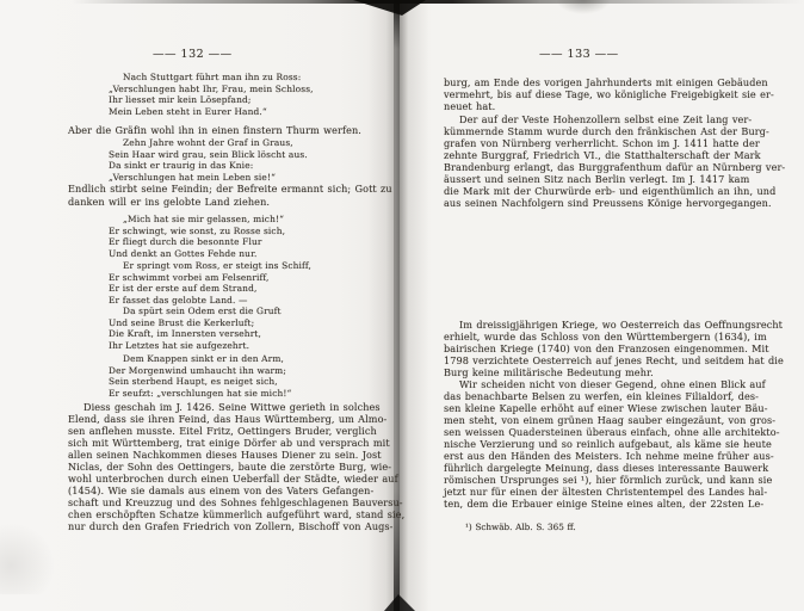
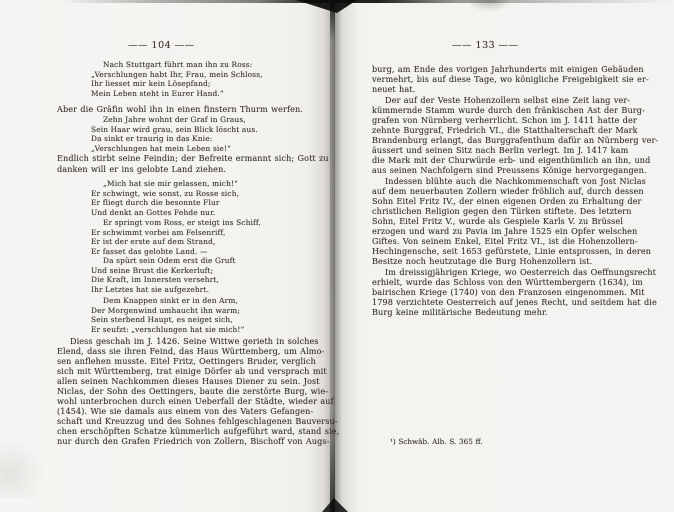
- —— 132 ——
+ —— 104 ——
  Nach Stuttgart führt man ihn zu Ross:
  „Verschlungen habt Ihr, Frau, mein Schloss,
  Ihr liesset mir kein Lösepfand;
  Mein Leben steht in Eurer Hand.“
  Aber die Gräfin wohl ihn in einen finstern Thurm werfen.
  Zehn Jahre wohnt der Graf in Graus,
  Sein Haar wird grau, sein Blick löscht aus.
  Da sinkt er traurig in das Knie:
  „Verschlungen hat mein Leben sie!“
  Endlich stirbt seine Feindin; der Befreite ermannt sich; Gott zu
  danken will er ins gelobte Land ziehen.
  „Mich hat sie mir gelassen, mich!“
  Er schwingt, wie sonst, zu Rosse sich,
  Er fliegt durch die besonnte Flur
  Und denkt an Gottes Fehde nur.
  Er springt vom Ross, er steigt ins Schiff,
  Er schwimmt vorbei am Felsenriff,
  Er ist der erste auf dem Strand,
  Er fasset das gelobte Land. —
  Da spürt sein Odem erst die Gruft
  Und seine Brust die Kerkerluft;
  Die Kraft, im Innersten versehrt,
  Ihr Letztes hat sie aufgezehrt.
  Dem Knappen sinkt er in den Arm,
  Der Morgenwind umhaucht ihn warm;
  Sein sterbend Haupt, es neiget sich,
  Er seufzt: „verschlungen hat sie mich!“
  Diess geschah im J. 1426. Seine Wittwe gerieth in solches
  Elend, dass sie ihren Feind, das Haus Württemberg, um Almo-
  sen anflehen musste. Eitel Fritz, Oettingers Bruder, verglich
  sich mit Württemberg, trat einige Dörfer ab und versprach mit
  allen seinen Nachkommen dieses Hauses Diener zu sein. Jost
  Niclas, der Sohn des Oettingers, baute die zerstörte Burg, wie-
  wohl unterbrochen durch einen Ueberfall der Städte, wieder auf
  (1454). Wie sie damals aus einem von des Vaters Gefangen-
  schaft und Kreuzzug und des Sohnes fehlgeschlagenen Bauversu-
  chen erschöpften Schatze kümmerlich aufgeführt ward, stand sie,
  nur durch den Grafen Friedrich von Zollern, Bischoff von Augs-
  —— 133 ——
  burg, am Ende des vorigen Jahrhunderts mit einigen Gebäuden
  vermehrt, bis auf diese Tage, wo königliche Freigebigkeit sie er-
  neuet hat.
  Der auf der Veste Hohenzollern selbst eine Zeit lang ver-
  kümmernde Stamm wurde durch den fränkischen Ast der Burg-
  grafen von Nürnberg verherrlicht. Schon im J. 1411 hatte der
  zehnte Burggraf, Friedrich VI., die Statthalterschaft der Mark
  Brandenburg erlangt, das Burggrafenthum dafür an Nürnberg ver-
  äussert und seinen Sitz nach Berlin verlegt. Im J. 1417 kam
  die Mark mit der Churwürde erb- und eigenthümlich an ihn, und
  aus seinen Nachfolgern sind Preussens Könige hervorgegangen.
+ Indessen blühte auch die Nachkommenschaft von Jost Niclas
+ auf dem neuerbauten Zollern wieder fröhlich auf, durch dessen
+ Sohn Eitel Fritz IV., der einen eigenen Orden zu Erhaltung der
+ christlichen Religion gegen den Türken stiftete. Des letztern
+ Sohn, Eitel Fritz V., wurde als Gespiele Karls V. zu Brüssel
+ erzogen und ward zu Pavia im Jahre 1525 ein Opfer welschen
+ Giftes. Von seinem Enkel, Eitel Fritz VI., ist die Hohenzollern-
+ Hechingensche, seit 1653 gefürstete, Linie entsprossen, in deren
+ Besitze noch heutzutage die Burg Hohenzollern ist.
  Im dreissigjährigen Kriege, wo Oesterreich das Oeffnungsrecht
  erhielt, wurde das Schloss von den Württembergern (1634), im
  bairischen Kriege (1740) von den Franzosen eingenommen. Mit
  1798 verzichtete Oesterreich auf jenes Recht, und seitdem hat die
  Burg keine militärische Bedeutung mehr.
- Wir scheiden nicht von dieser Gegend, ohne einen Blick auf
- das benachbarte Belsen zu werfen, ein kleines Filialdorf, des-
- sen kleine Kapelle erhöht auf einer Wiese zwischen lauter Bäu-
- men steht, von einem grünen Haag sauber eingezäunt, von gros-
- sen weissen Quadersteinen überaus einfach, ohne alle architekto-
- nische Verzierung und so reinlich aufgebaut, als käme sie heute
- erst aus den Händen des Meisters. Ich nehme meine früher aus-
- führlich dargelegte Meinung, dass dieses interessante Bauwerk
- römischen Ursprunges sei ¹), hier förmlich zurück, und kann sie
- jetzt nur für einen der ältesten Christentempel des Landes hal-
- ten, dem die Erbauer einige Steine eines alten, der 22sten Le-
  ¹) Schwäb. Alb. S. 365 ff.
